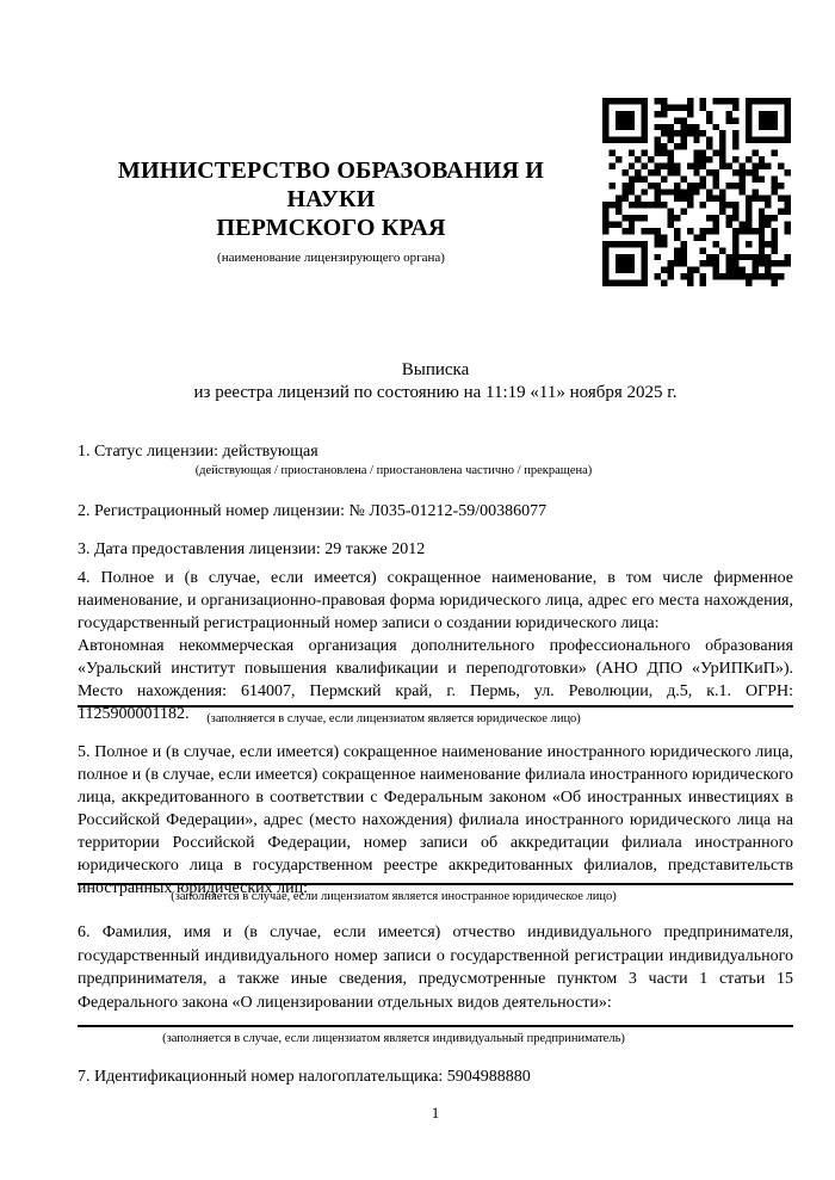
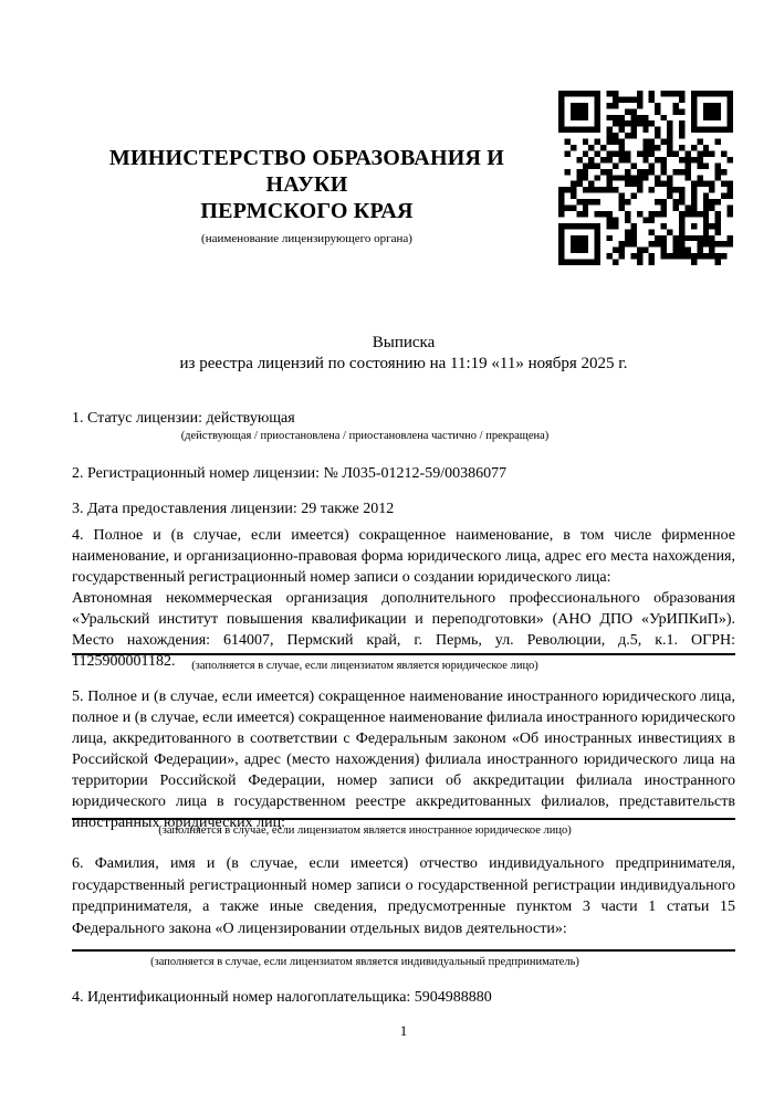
  МИНИСТЕРСТВО ОБРАЗОВАНИЯ И НАУКИ
  ПЕРМСКОГО КРАЯ
  (наименование лицензирующего органа)
  Выписка
  из реестра лицензий по состоянию на 11:19 «11» ноября 2025 г.
  1. Статус лицензии: действующая
  (действующая / приостановлена / приостановлена частично / прекращена)
  2. Регистрационный номер лицензии: № Л035-01212-59/00386077
  3. Дата предоставления лицензии: 29 также 2012
  4. Полное и (в случае, если имеется) сокращенное наименование, в том числе фирменное наименование, и организационно-правовая форма юридического лица, адрес его места нахождения, государственный регистрационный номер записи о создании юридического лица:
  Автономная некоммерческая организация дополнительного профессионального образования «Уральский институт повышения квалификации и переподготовки» (АНО ДПО «УрИПКиП»). Место нахождения: 614007, Пермский край, г. Пермь, ул. Революции, д.5, к.1. ОГРН: 1125900001182.
  (заполняется в случае, если лицензиатом является юридическое лицо)
  5. Полное и (в случае, если имеется) сокращенное наименование иностранного юридического лица, полное и (в случае, если имеется) сокращенное наименование филиала иностранного юридического лица, аккредитованного в соответствии с Федеральным законом «Об иностранных инвестициях в Российской Федерации», адрес (место нахождения) филиала иностранного юридического лица на территории Российской Федерации, номер записи об аккредитации филиала иностранного юридического лица в государственном реестре аккредитованных филиалов, представительств иностранных юридических лиц:
  (заполняется в случае, если лицензиатом является иностранное юридическое лицо)
- 6. Фамилия, имя и (в случае, если имеется) отчество индивидуального предпринимателя, государственный индивидуального номер записи о государственной регистрации индивидуального предпринимателя, а также иные сведения, предусмотренные пунктом 3 части 1 статьи 15 Федерального закона «О лицензировании отдельных видов деятельности»:
+ 6. Фамилия, имя и (в случае, если имеется) отчество индивидуального предпринимателя, государственный регистрационный номер записи о государственной регистрации индивидуального предпринимателя, а также иные сведения, предусмотренные пунктом 3 части 1 статьи 15 Федерального закона «О лицензировании отдельных видов деятельности»:
  (заполняется в случае, если лицензиатом является индивидуальный предприниматель)
- 7. Идентификационный номер налогоплательщика: 5904988880
+ 4. Идентификационный номер налогоплательщика: 5904988880
  1
